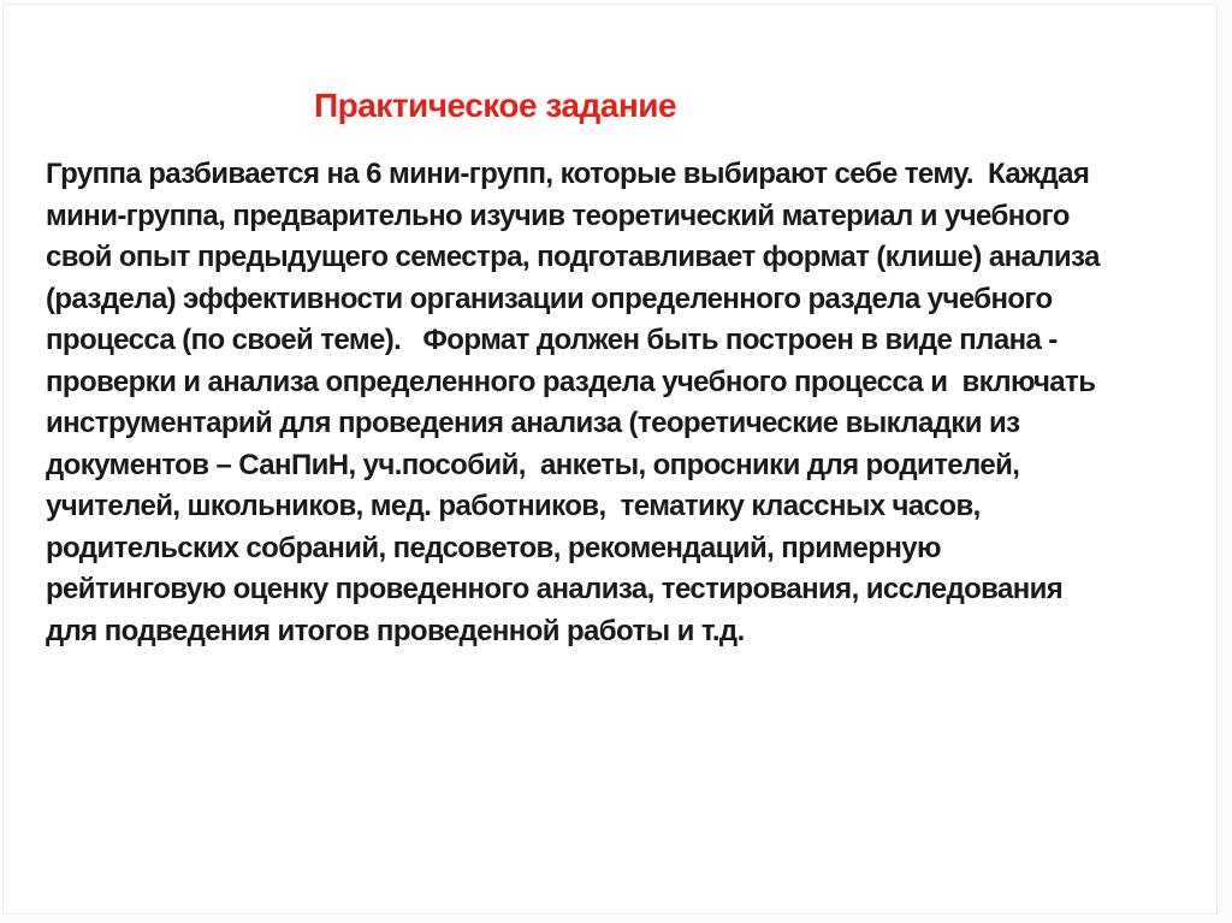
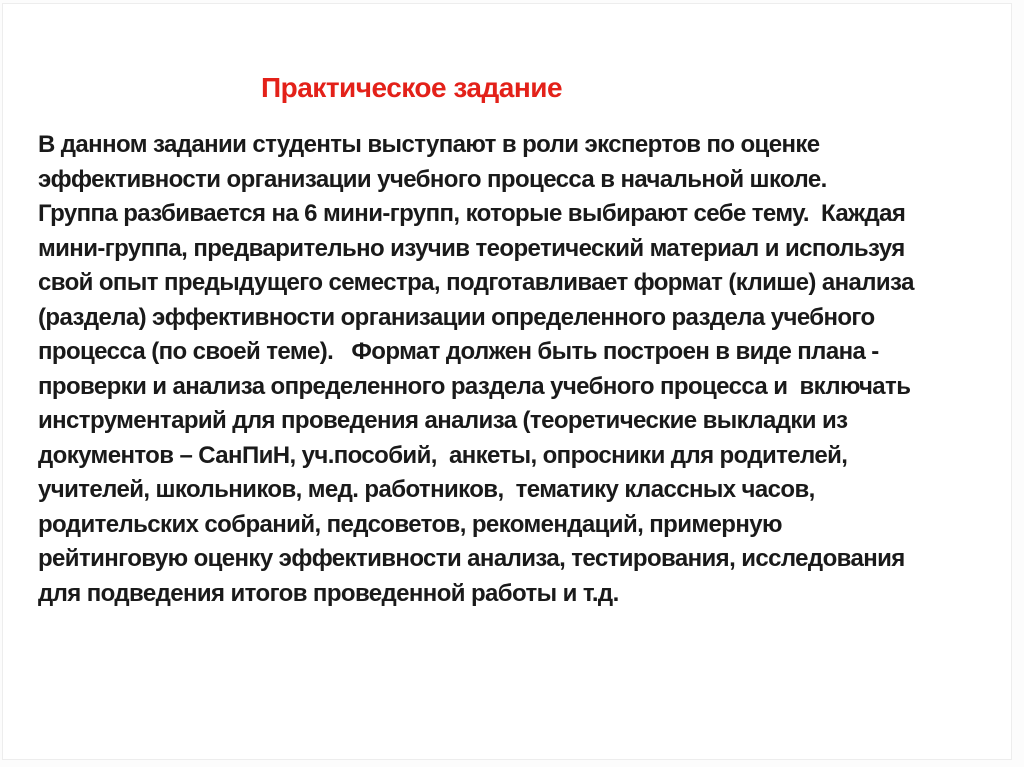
  Практическое задание
+ В данном задании студенты выступают в роли экспертов по оценке
+ эффективности организации учебного процесса в начальной школе.
  Группа разбивается на 6 мини-групп, которые выбирают себе тему. Каждая
- мини-группа, предварительно изучив теоретический материал и учебного
+ мини-группа, предварительно изучив теоретический материал и используя
  свой опыт предыдущего семестра, подготавливает формат (клише) анализа
  (раздела) эффективности организации определенного раздела учебного
  процесса (по своей теме). Формат должен быть построен в виде плана -
  проверки и анализа определенного раздела учебного процесса и включать
  инструментарий для проведения анализа (теоретические выкладки из
  документов – СанПиН, уч.пособий, анкеты, опросники для родителей,
  учителей, школьников, мед. работников, тематику классных часов,
  родительских собраний, педсоветов, рекомендаций, примерную
- рейтинговую оценку проведенного анализа, тестирования, исследования
+ рейтинговую оценку эффективности анализа, тестирования, исследования
  для подведения итогов проведенной работы и т.д.
